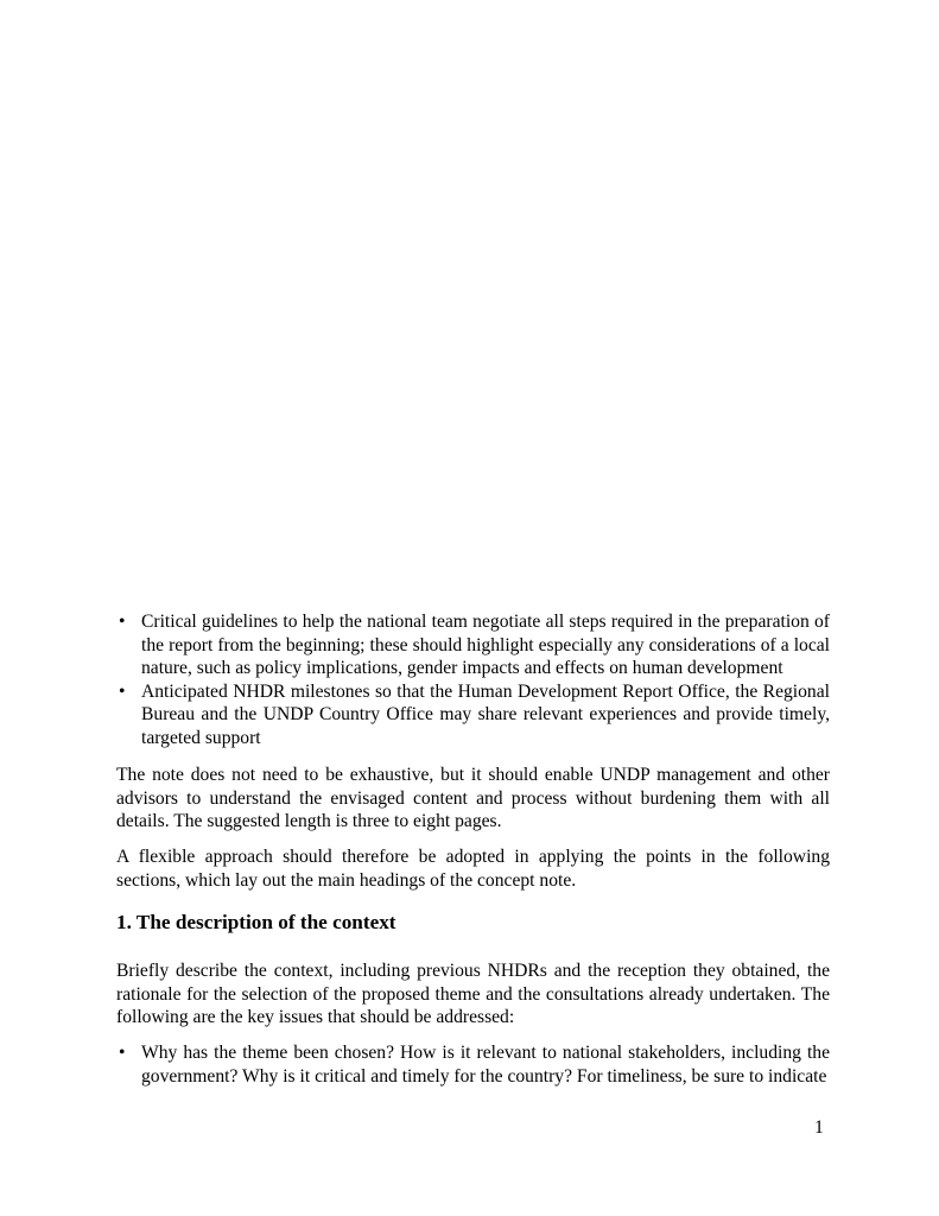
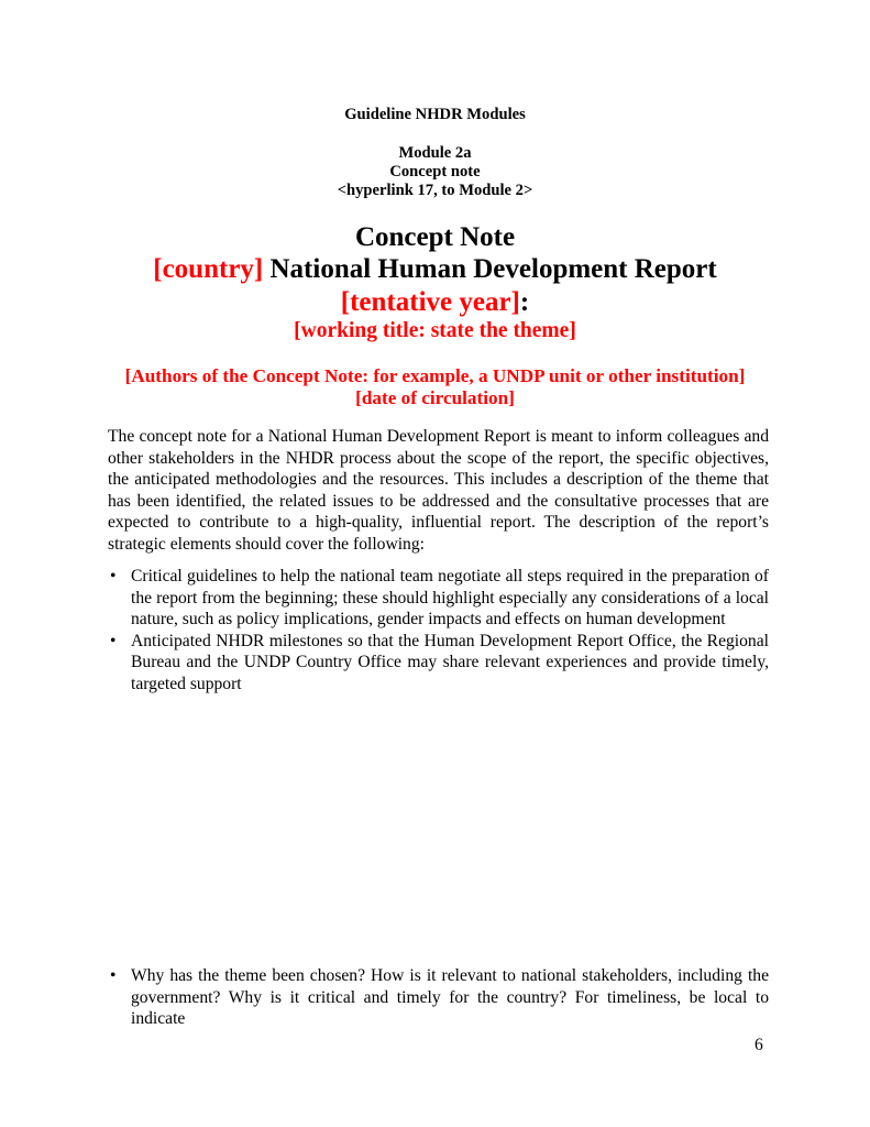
+ Guideline NHDR Modules
+ Module 2a
+ Concept note
+ <hyperlink 17, to Module 2>
+ Concept Note
+ [country] National Human Development Report
+ [tentative year]:
+ [working title: state the theme]
+ [Authors of the Concept Note: for example, a UNDP unit or other institution]
+ [date of circulation]
+ The concept note for a National Human Development Report is meant to inform colleagues and other stakeholders in the NHDR process about the scope of the report, the specific objectives, the anticipated methodologies and the resources. This includes a description of the theme that has been identified, the related issues to be addressed and the consultative processes that are expected to contribute to a high-quality, influential report. The description of the report’s strategic elements should cover the following:
  •
  Critical guidelines to help the national team negotiate all steps required in the preparation of the report from the beginning; these should highlight especially any considerations of a local nature, such as policy implications, gender impacts and effects on human development
  •
  Anticipated NHDR milestones so that the Human Development Report Office, the Regional Bureau and the UNDP Country Office may share relevant experiences and provide timely, targeted support
- The note does not need to be exhaustive, but it should enable UNDP management and other advisors to understand the envisaged content and process without burdening them with all details. The suggested length is three to eight pages.
- A flexible approach should therefore be adopted in applying the points in the following sections, which lay out the main headings of the concept note.
- 1. The description of the context
- Briefly describe the context, including previous NHDRs and the reception they obtained, the rationale for the selection of the proposed theme and the consultations already undertaken. The following are the key issues that should be addressed:
  •
- Why has the theme been chosen? How is it relevant to national stakeholders, including the government? Why is it critical and timely for the country? For timeliness, be sure to indicate
+ Why has the theme been chosen? How is it relevant to national stakeholders, including the government? Why is it critical and timely for the country? For timeliness, be local to indicate
- 1
+ 6
